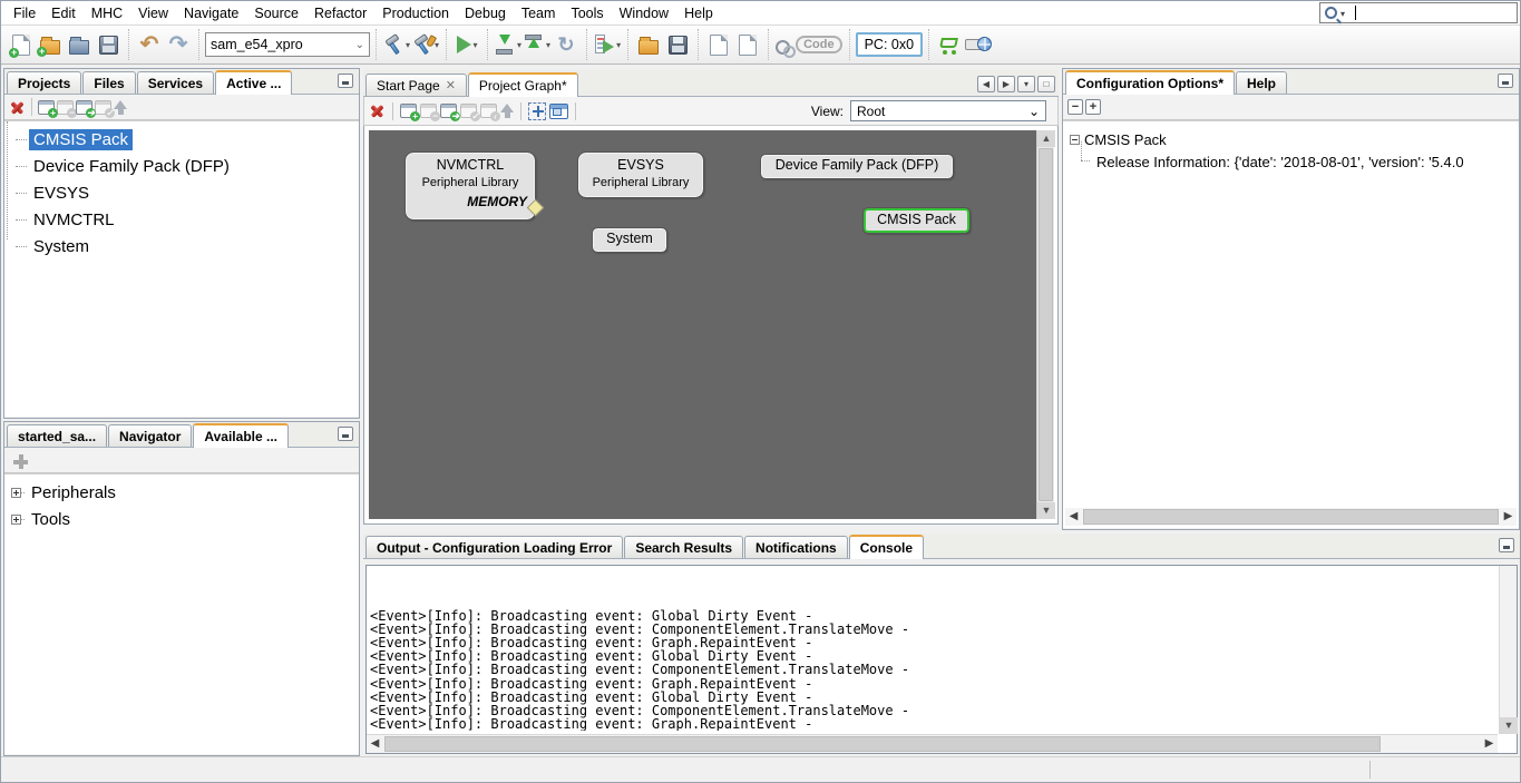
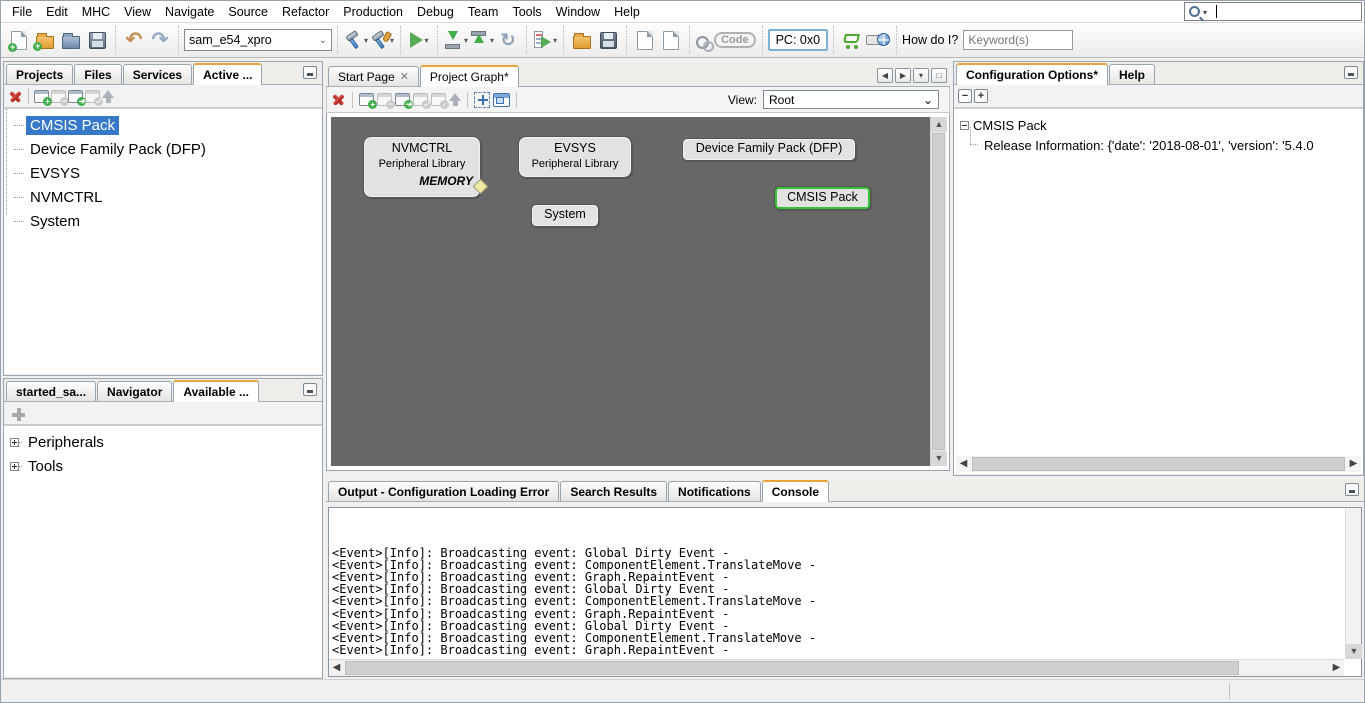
  File
  Edit
  MHC
  View
  Navigate
  Source
  Refactor
  Production
  Debug
  Team
  Tools
  Window
  Help
  ▾
  +
  +
  ↶
  ↷
  sam_e54_xpro
  ⌄
  ▾
  ▾
  ▾
  ▾
  ▾
  ↻
  ▾
  Code
  PC: 0x0
+ How do I?
+ Keyword(s)
  Projects
  Files
  Services
  Active ...
  +
  −
  ➔
  ✓
  CMSIS Pack
  Device Family Pack (DFP)
  EVSYS
  NVMCTRL
  System
  started_sa...
  Navigator
  Available ...
  Peripherals
  Tools
  Start Page
  ✕
  Project Graph*
  ◀
  ▶
  ▾
  □
  +
  −
  ➔
  ✓
  ‹
  View:
  Root
  ⌄
  NVMCTRL
  Peripheral Library
  MEMORY
  EVSYS
  Peripheral Library
  Device Family Pack (DFP)
  System
  CMSIS Pack
  ▲
  ▼
  Configuration Options*
  Help
  −
  +
  CMSIS Pack
  Release Information: {'date': '2018-08-01', 'version': '5.4.0
  ◀
  ▶
  Output - Configuration Loading Error
  Search Results
  Notifications
  Console
  <Event>[Info]: Broadcasting event: Global Dirty Event -
  <Event>[Info]: Broadcasting event: ComponentElement.TranslateMove -
  <Event>[Info]: Broadcasting event: Graph.RepaintEvent -
  <Event>[Info]: Broadcasting event: Global Dirty Event -
  <Event>[Info]: Broadcasting event: ComponentElement.TranslateMove -
  <Event>[Info]: Broadcasting event: Graph.RepaintEvent -
  <Event>[Info]: Broadcasting event: Global Dirty Event -
  <Event>[Info]: Broadcasting event: ComponentElement.TranslateMove -
  <Event>[Info]: Broadcasting event: Graph.RepaintEvent -
  ▼
  ◀
  ▶
